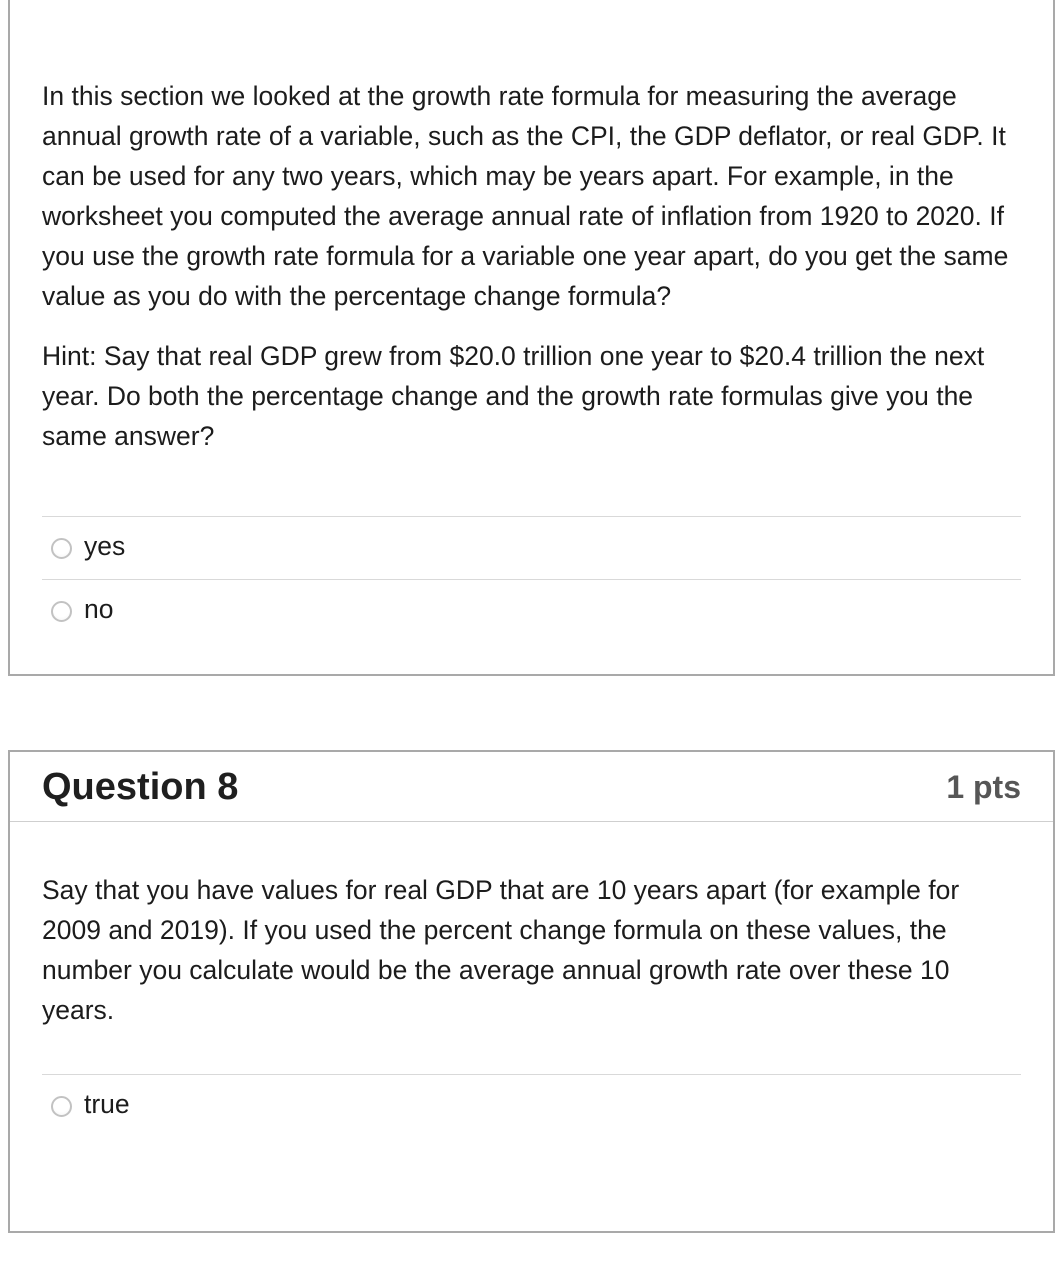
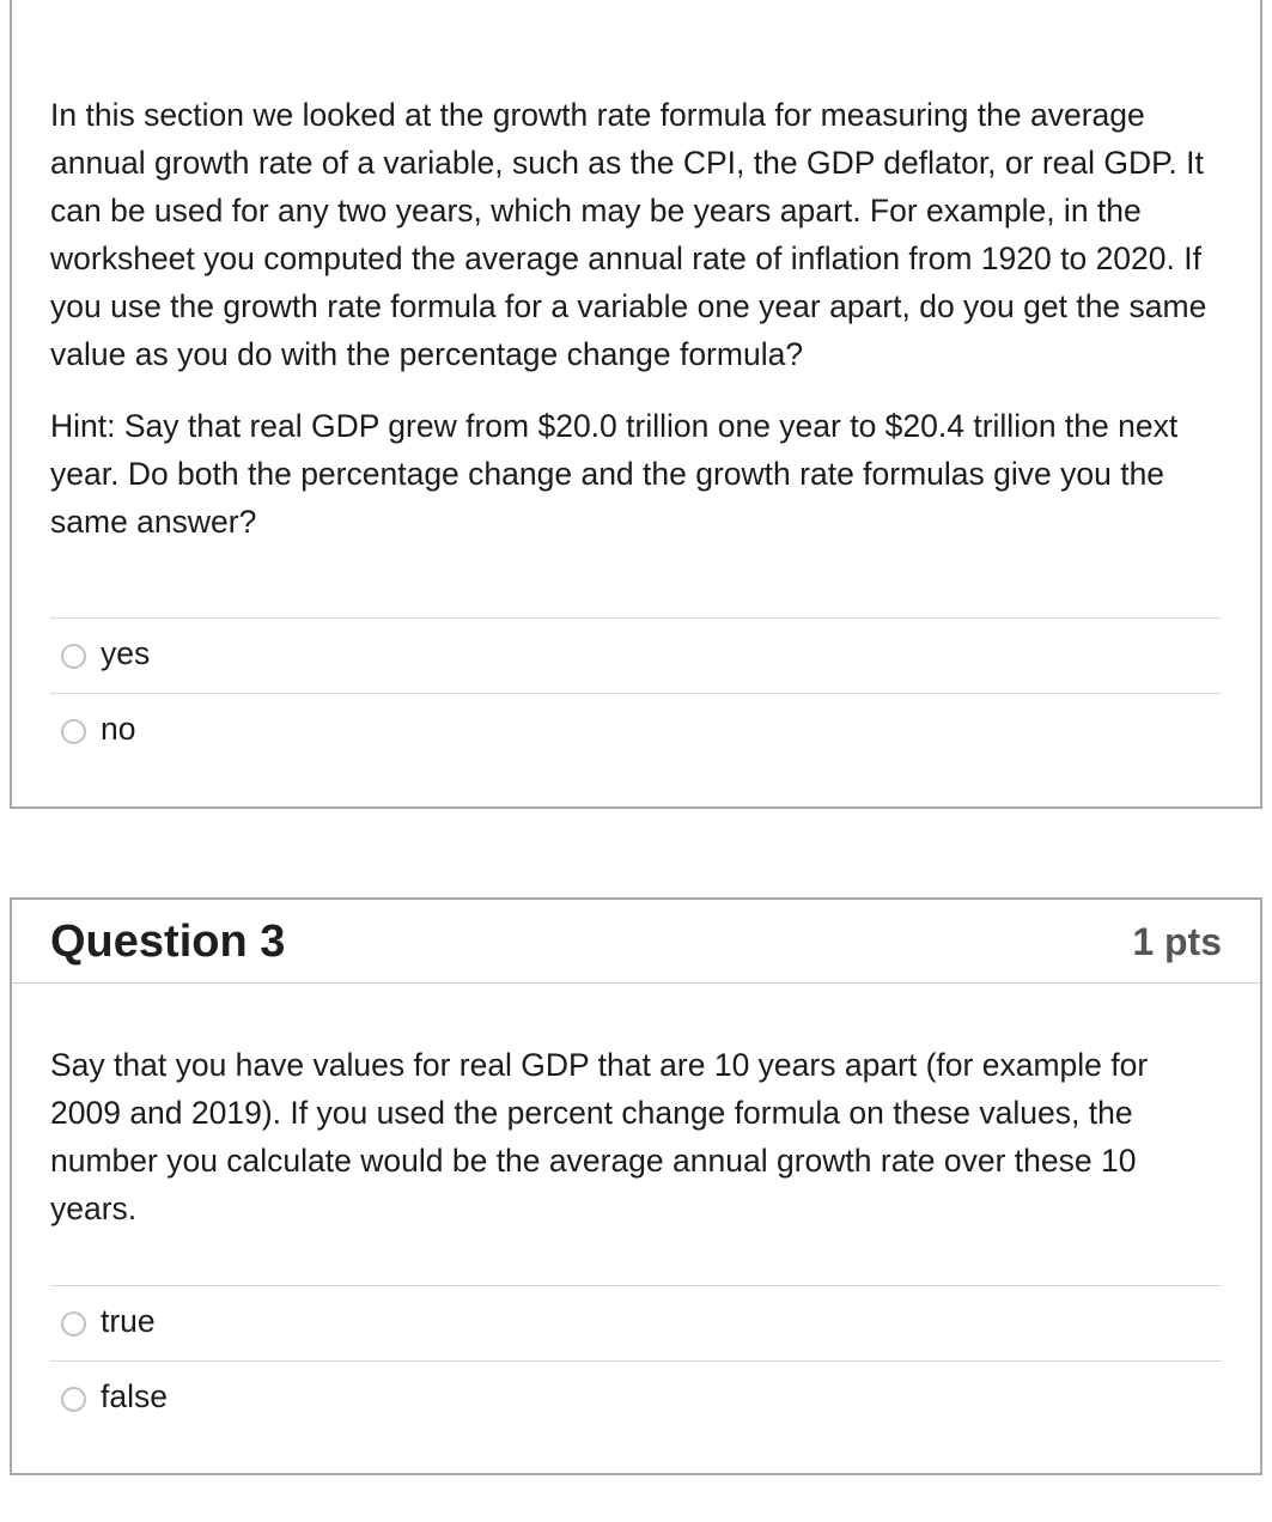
  In this section we looked at the growth rate formula for measuring the average
  annual growth rate of a variable, such as the CPI, the GDP deflator, or real GDP. It
  can be used for any two years, which may be years apart. For example, in the
  worksheet you computed the average annual rate of inflation from 1920 to 2020. If
  you use the growth rate formula for a variable one year apart, do you get the same
  value as you do with the percentage change formula?
  Hint: Say that real GDP grew from $20.0 trillion one year to $20.4 trillion the next
  year. Do both the percentage change and the growth rate formulas give you the
  same answer?
  yes
  no
- Question 8
+ Question 3
  1 pts
  Say that you have values for real GDP that are 10 years apart (for example for
  2009 and 2019). If you used the percent change formula on these values, the
  number you calculate would be the average annual growth rate over these 10
  years.
  true
+ false
